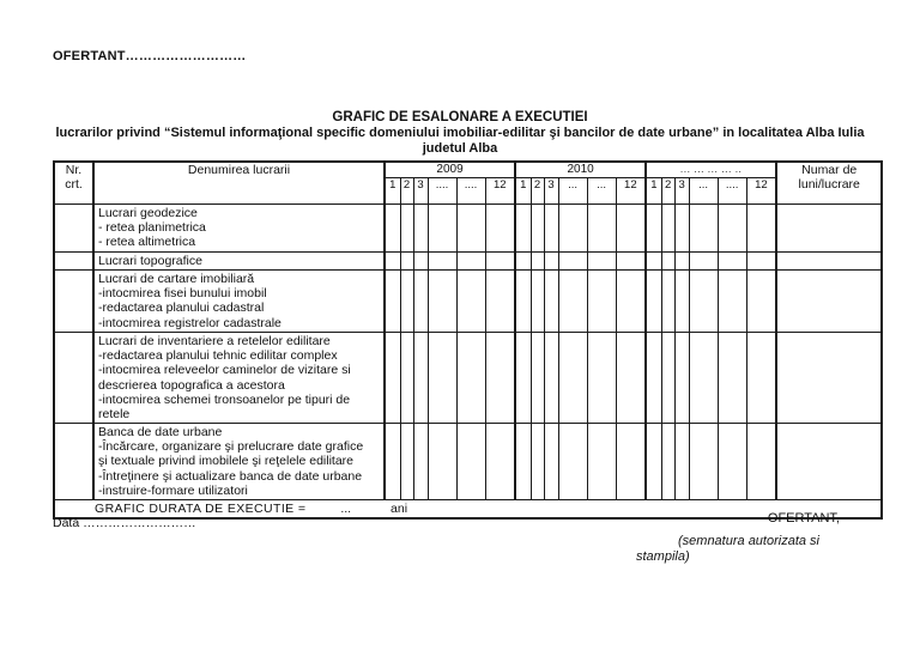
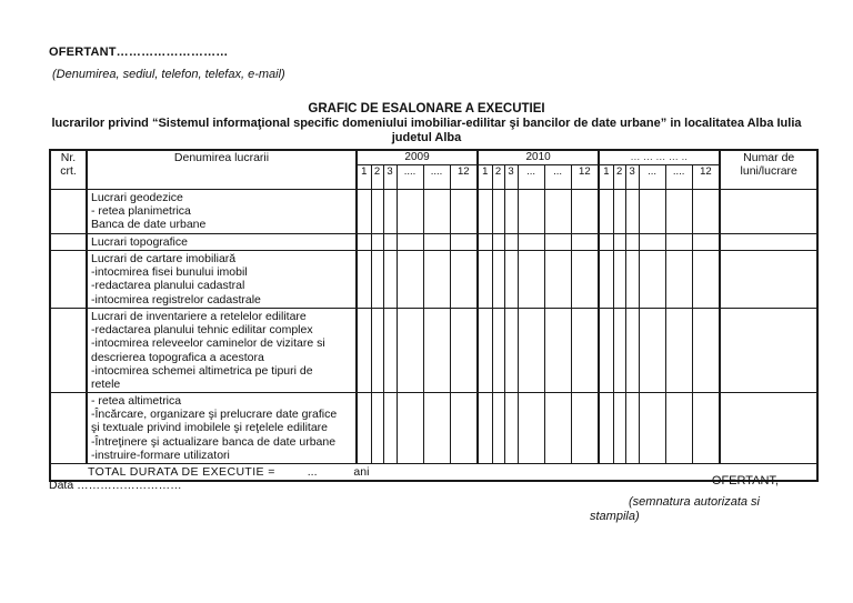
  OFERTANT………………………
+ (Denumirea, sediul, telefon, telefax, e-mail)
  GRAFIC DE ESALONARE A EXECUTIEI
  lucrarilor privind “Sistemul informaţional specific domeniului imobiliar-edilitar şi bancilor de date urbane” in localitatea Alba Iulia
  judetul Alba
  Nr. crt.	Denumirea lucrarii	2009	2010	... ... ... ... ..	Numar de luni/lucrare
  1	2	3	....	....	12	1	2	3	...	...	12	1	2	3	...	....	12
- 	Lucrari geodezice- retea planimetrica- retea altimetrica
+ 	Lucrari geodezice- retea planimetricaBanca de date urbane
  	Lucrari topografice
  	Lucrari de cartare imobiliară-intocmirea fisei bunului imobil-redactarea planului cadastral-intocmirea registrelor cadastrale
- 	Lucrari de inventariere a retelelor edilitare-redactarea planului tehnic edilitar complex-intocmirea releveelor caminelor de vizitare sidescrierea topografica a acestora-intocmirea schemei tronsoanelor pe tipuri deretele
+ 	Lucrari de inventariere a retelelor edilitare-redactarea planului tehnic edilitar complex-intocmirea releveelor caminelor de vizitare sidescrierea topografica a acestora-intocmirea schemei altimetrica pe tipuri deretele
- 	Banca de date urbane-Încărcare, organizare şi prelucrare date graficeşi textuale privind imobilele şi reţelele edilitare-Întreţinere şi actualizare banca de date urbane-instruire-formare utilizatori
+ 	- retea altimetrica-Încărcare, organizare şi prelucrare date graficeşi textuale privind imobilele şi reţelele edilitare-Întreţinere şi actualizare banca de date urbane-instruire-formare utilizatori
- GRAFIC DURATA DE EXECUTIE = ... ani
+ TOTAL DURATA DE EXECUTIE = ... ani
  Data ………………………
  OFERTANT,
  (semnatura autorizata si
  stampila)
